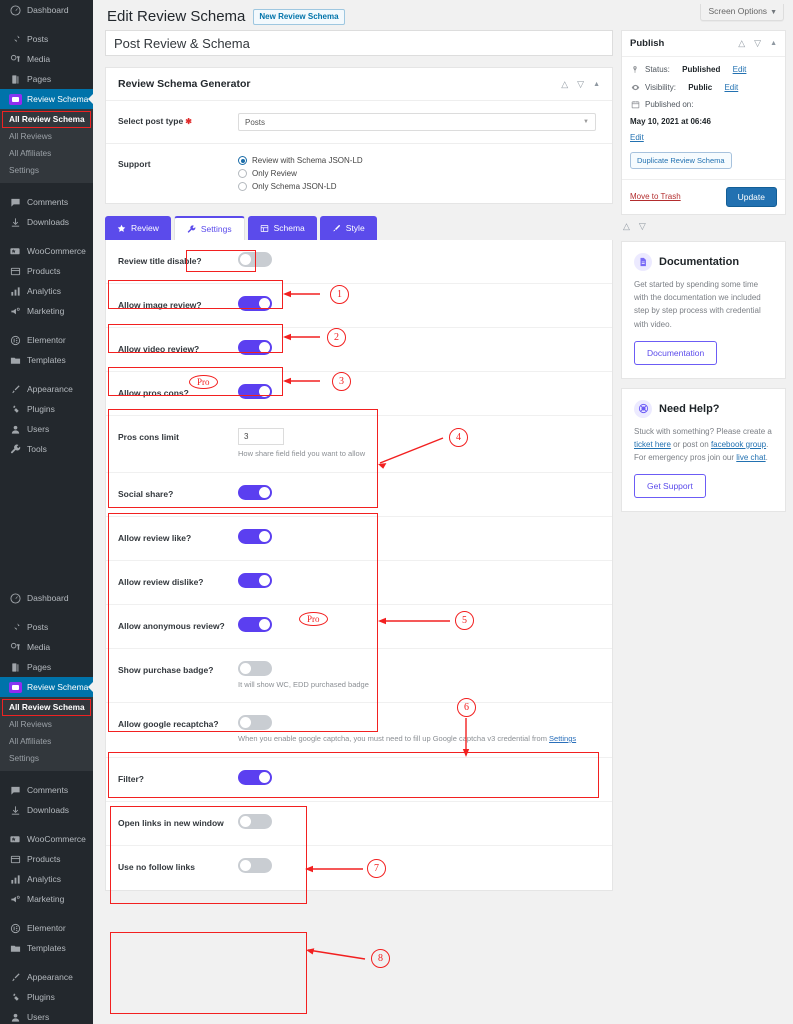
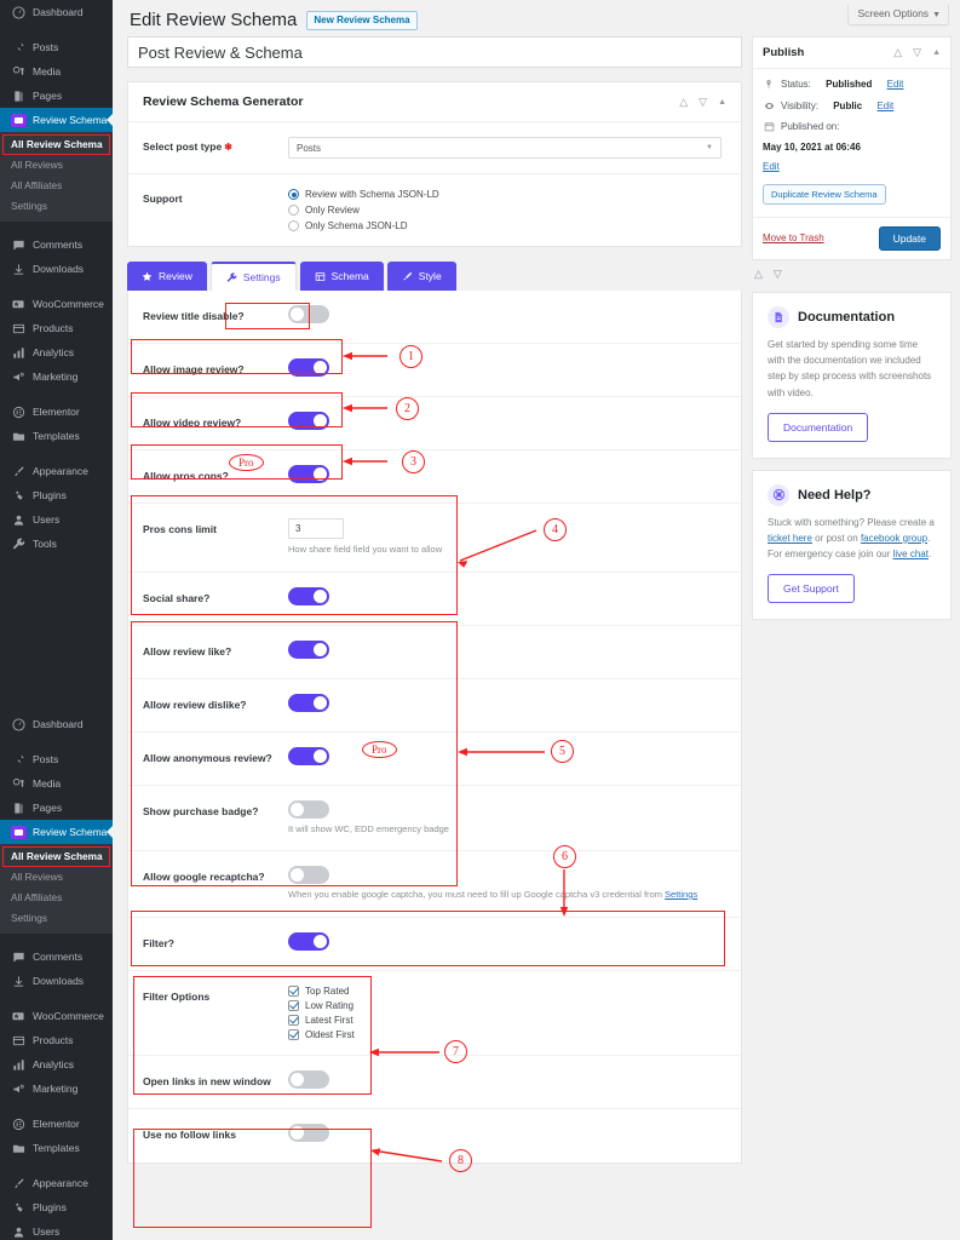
  Dashboard
  Posts
  Media
  Pages
  Review Schema
  All Review Schema
  All Reviews
  All Affiliates
  Settings
  Comments
  Downloads
  WooCommerce
  Products
  Analytics
  Marketing
  Elementor
  Templates
  Appearance
  Plugins
  Users
  Tools
  Dashboard
  Posts
  Media
  Pages
  Review Schema
  All Review Schema
  All Reviews
  All Affiliates
  Settings
  Comments
  Downloads
  WooCommerce
  Products
  Analytics
  Marketing
  Elementor
  Templates
  Appearance
  Plugins
  Users
  Screen Options
  Edit Review Schema
  New Review Schema
  Post Review & Schema
  Review Schema Generator
  △
  ▽
  Select post type ✱
  Posts
  Support
  Review with Schema JSON-LD
  Only Review
  Only Schema JSON-LD
  Review
  Settings
  Schema
  Style
  Review title disable?
  Allow image review?
  Allow video review?
  Allow pros cons?
  Pros cons limit
  3
  How share field field you want to allow
  Social share?
  Allow review like?
  Allow review dislike?
  Allow anonymous review?
  Show purchase badge?
- It will show WC, EDD purchased badge
+ It will show WC, EDD emergency badge
  Allow google recaptcha?
  When you enable google captcha, you must need to fill up Google captcha v3 credential from Settings
  Filter?
+ Filter Options
+ Top Rated
+ Low Rating
+ Latest First
+ Oldest First
  Open links in new window
  Use no follow links
  Publish
  △
  ▽
  Status:
  Published
  Edit
  Visibility:
  Public
  Edit
  Published on:
  May 10, 2021 at 06:46
  Edit
  Duplicate Review Schema
  Move to Trash
  Update
  △
  ▽
  Documentation
- Get started by spending some time with the documentation we included step by step process with credential with video.
+ Get started by spending some time with the documentation we included step by step process with screenshots with video.
  Documentation
  Need Help?
- Stuck with something? Please create a ticket here or post on facebook group. For emergency pros join our live chat.
+ Stuck with something? Please create a ticket here or post on facebook group. For emergency case join our live chat.
  Get Support
  1
  2
  3
  4
  5
  6
  7
  8
  Pro
  Pro
